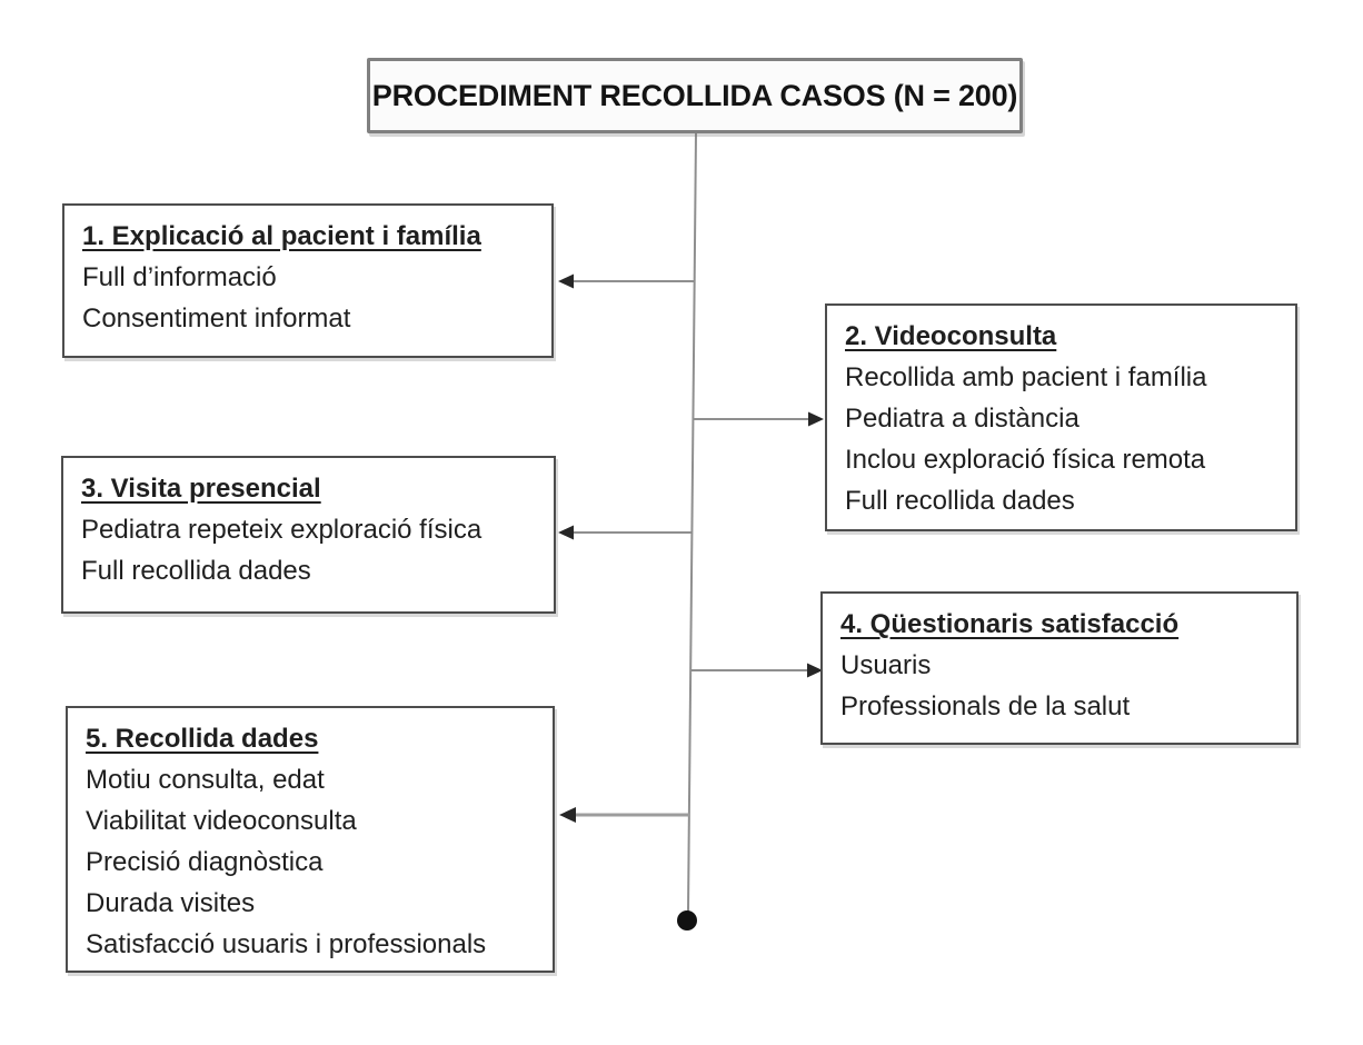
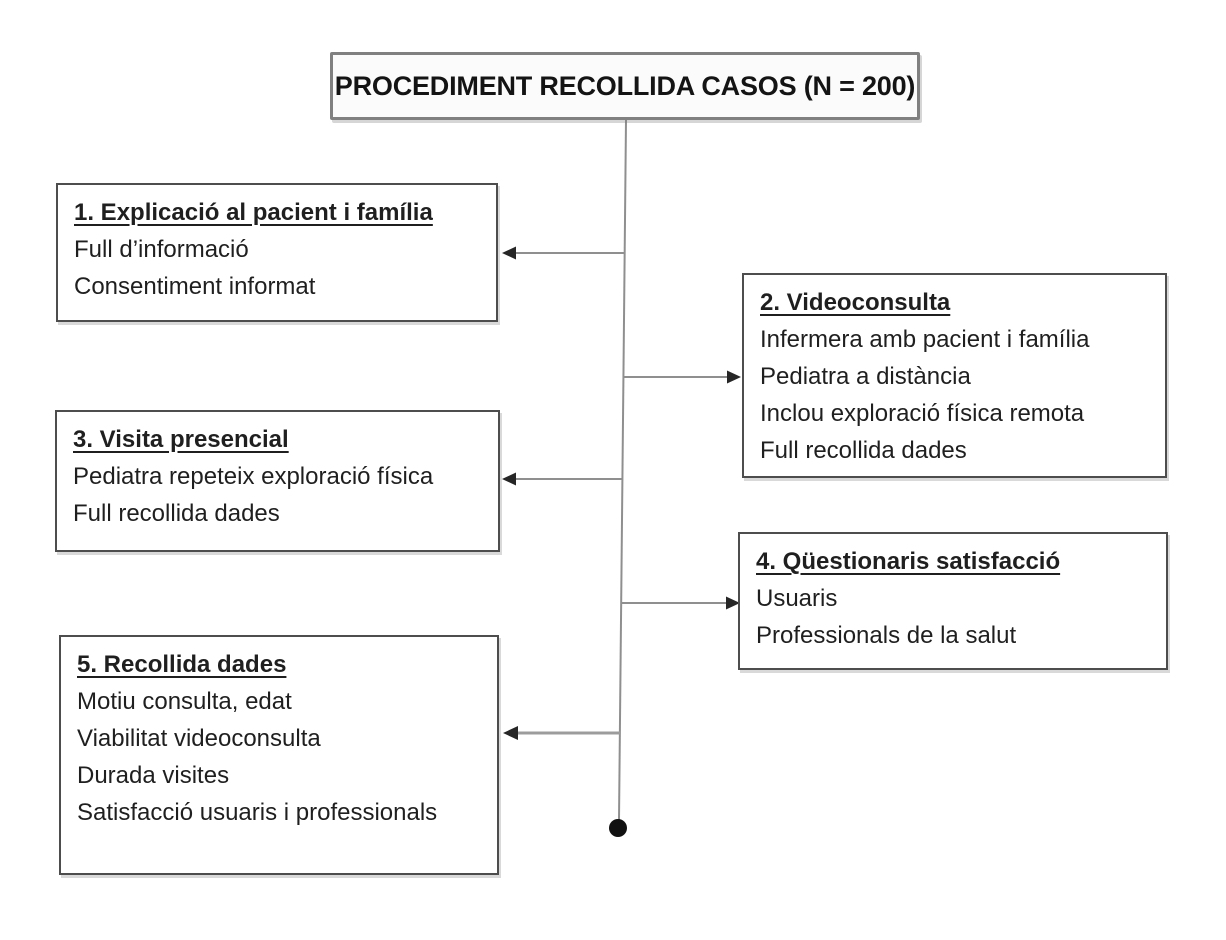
  PROCEDIMENT RECOLLIDA CASOS (N = 200)
  1. Explicació al pacient i família
  Full d’informació
  Consentiment informat
  2. Videoconsulta
- Recollida amb pacient i família
+ Infermera amb pacient i família
  Pediatra a distància
  Inclou exploració física remota
  Full recollida dades
  3. Visita presencial
  Pediatra repeteix exploració física
  Full recollida dades
  4. Qüestionaris satisfacció
  Usuaris
  Professionals de la salut
  5. Recollida dades
  Motiu consulta, edat
  Viabilitat videoconsulta
- Precisió diagnòstica
  Durada visites
  Satisfacció usuaris i professionals
